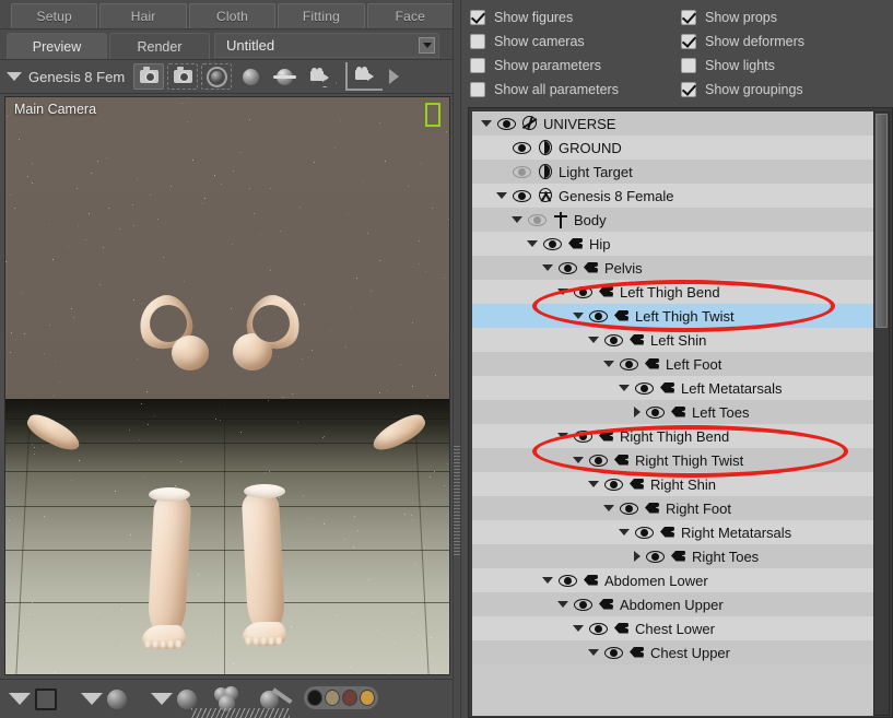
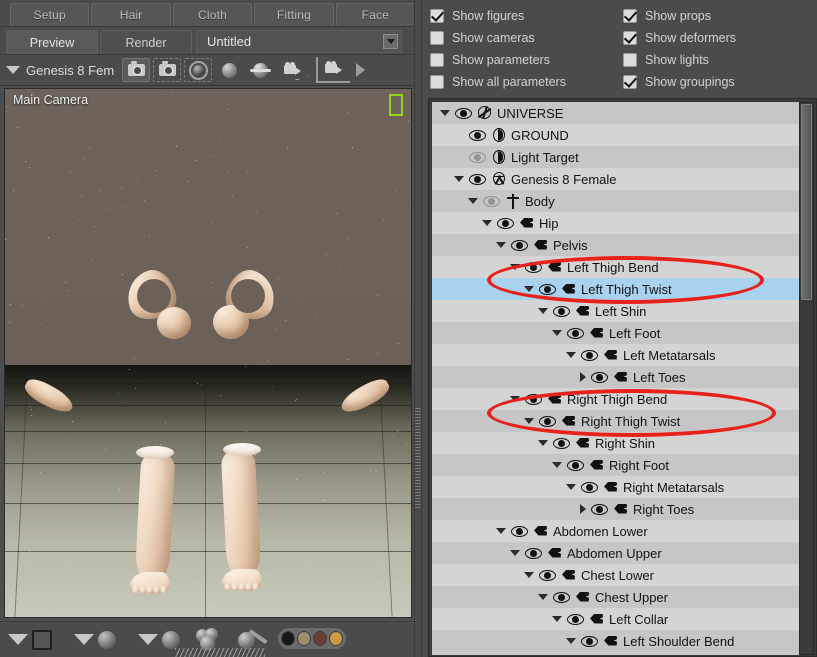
  Setup
  Hair
  Cloth
  Fitting
  Face
  Preview
  Render
  Untitled
  Genesis 8 Fem
  Main Camera
  Show figures
  Show props
  Show cameras
  Show deformers
  Show parameters
  Show lights
  Show all parameters
  Show groupings
  UNIVERSE
  GROUND
  Light Target
  Genesis 8 Female
  Body
  Hip
  Pelvis
  Left Thigh Bend
  Left Thigh Twist
  Left Shin
  Left Foot
  Left Metatarsals
  Left Toes
  Right Thigh Bend
  Right Thigh Twist
  Right Shin
  Right Foot
  Right Metatarsals
  Right Toes
  Abdomen Lower
  Abdomen Upper
  Chest Lower
  Chest Upper
+ Left Collar
+ Left Shoulder Bend
